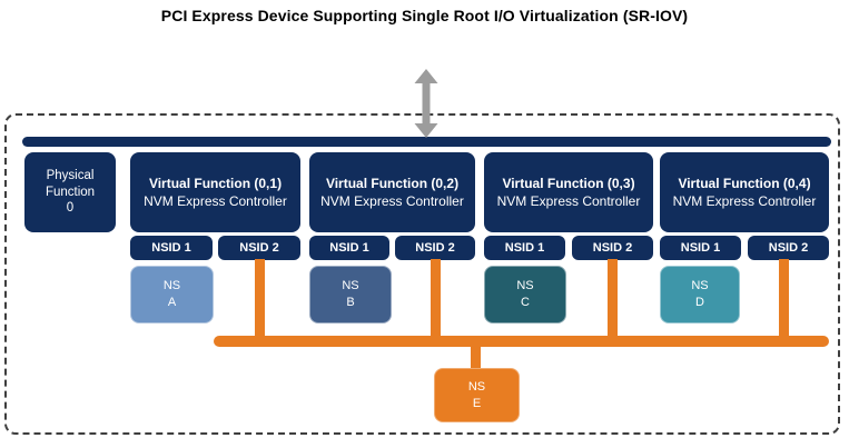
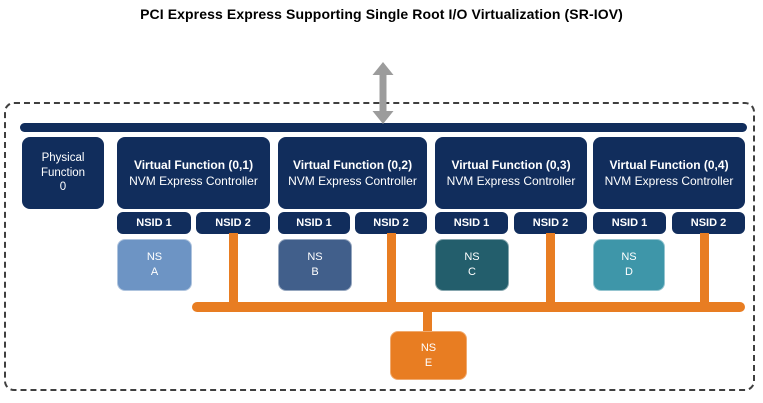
- PCI Express Device Supporting Single Root I/O Virtualization (SR-IOV)
+ PCI Express Express Supporting Single Root I/O Virtualization (SR-IOV)
  Physical
  Function
  0
  Virtual Function (0,1)
  NVM Express Controller
  NSID 1
  NSID 2
  NS
  A
  Virtual Function (0,2)
  NVM Express Controller
  NSID 1
  NSID 2
  NS
  B
  Virtual Function (0,3)
  NVM Express Controller
  NSID 1
  NSID 2
  NS
  C
  Virtual Function (0,4)
  NVM Express Controller
  NSID 1
  NSID 2
  NS
  D
  NS
  E
